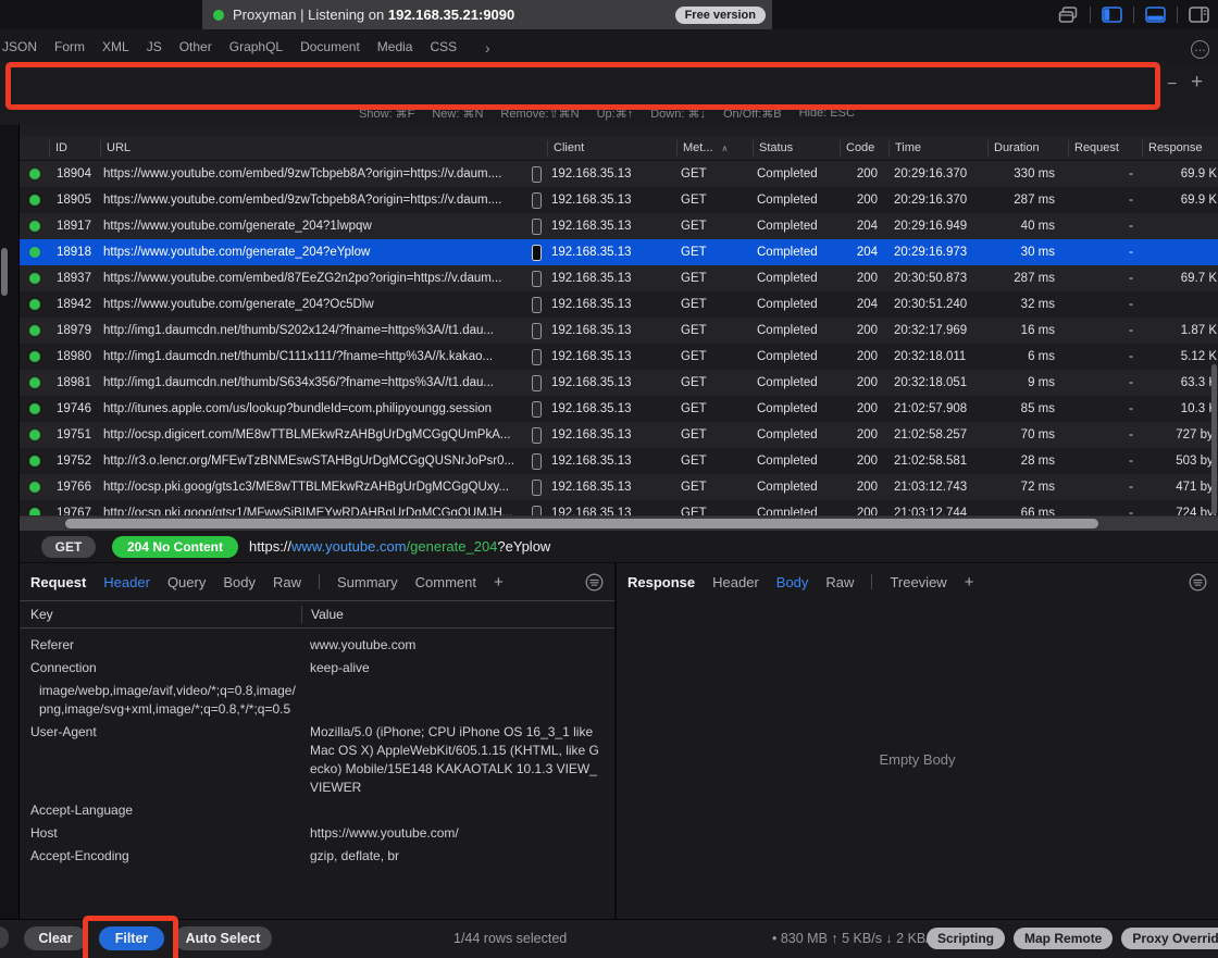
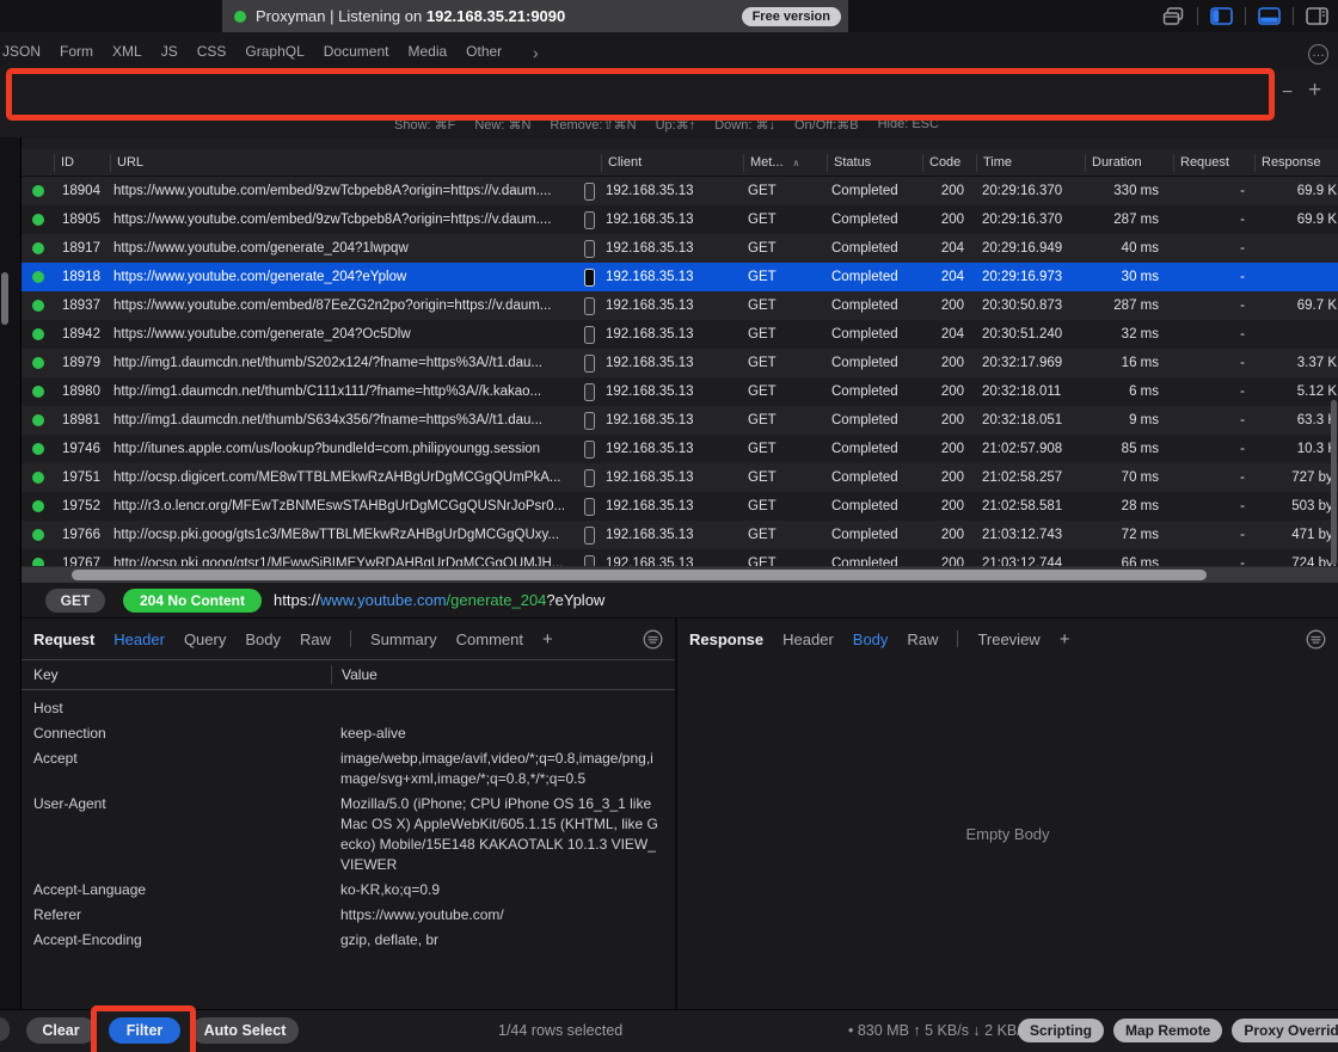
  Proxyman | Listening on 192.168.35.21:9090
  Free version
  JSON
  Form
  XML
  JS
- Other
+ CSS
  GraphQL
  Document
  Media
- CSS
+ Other
  ›
  …
  −
  +
  Show: ⌘F
  New: ⌘N
  Remove:⇧⌘N
  Up:⌘↑
  Down: ⌘↓
  On/Off:⌘B
  Hide: ESC
  ID
  URL
  Client
  Met... ∧
  Status
  Code
  Time
  Duration
  Request
  Response
  18904
  https://www.youtube.com/embed/9zwTcbpeb8A?origin=https://v.daum....
  192.168.35.13
  GET
  Completed
  200
  20:29:16.370
  330 ms
  -
  69.9 K
  18905
  https://www.youtube.com/embed/9zwTcbpeb8A?origin=https://v.daum....
  192.168.35.13
  GET
  Completed
  200
  20:29:16.370
  287 ms
  -
  69.9 K
  18917
  https://www.youtube.com/generate_204?1lwpqw
  192.168.35.13
  GET
  Completed
  204
  20:29:16.949
  40 ms
  -
  18918
  https://www.youtube.com/generate_204?eYplow
  192.168.35.13
  GET
  Completed
  204
  20:29:16.973
  30 ms
  -
  18937
  https://www.youtube.com/embed/87EeZG2n2po?origin=https://v.daum...
  192.168.35.13
  GET
  Completed
  200
  20:30:50.873
  287 ms
  -
  69.7 K
  18942
  https://www.youtube.com/generate_204?Oc5Dlw
  192.168.35.13
  GET
  Completed
  204
  20:30:51.240
  32 ms
  -
  18979
  http://img1.daumcdn.net/thumb/S202x124/?fname=https%3A//t1.dau...
  192.168.35.13
  GET
  Completed
  200
  20:32:17.969
  16 ms
  -
- 1.87 K
+ 3.37 K
  18980
  http://img1.daumcdn.net/thumb/C111x111/?fname=http%3A//k.kakao...
  192.168.35.13
  GET
  Completed
  200
  20:32:18.011
  6 ms
  -
  5.12 K
  18981
  http://img1.daumcdn.net/thumb/S634x356/?fname=https%3A//t1.dau...
  192.168.35.13
  GET
  Completed
  200
  20:32:18.051
  9 ms
  -
  63.3
  19746
  http://itunes.apple.com/us/lookup?bundleId=com.philipyoungg.session
  192.168.35.13
  GET
  Completed
  200
  21:02:57.908
  85 ms
  -
  10.3
  19751
  http://ocsp.digicert.com/ME8wTTBLMEkwRzAHBgUrDgMCGgQUmPkA...
  192.168.35.13
  GET
  Completed
  200
  21:02:58.257
  70 ms
  -
  727 by
  19752
  http://r3.o.lencr.org/MFEwTzBNMEswSTAHBgUrDgMCGgQUSNrJoPsr0...
  192.168.35.13
  GET
  Completed
  200
  21:02:58.581
  28 ms
  -
  503 by
  19766
  http://ocsp.pki.goog/gts1c3/ME8wTTBLMEkwRzAHBgUrDgMCGgQUxy...
  192.168.35.13
  GET
  Completed
  200
  21:03:12.743
  72 ms
  -
  471 by
  19767
  http://ocsp.pki.goog/gtsr1/MFwwSiBIMEYwRDAHBgUrDgMCGgQUMJH...
  192.168.35.13
  GET
  Completed
  200
  21:03:12.744
  66 ms
  -
  724 by
  GET
  204 No Content
  https://www.youtube.com/generate_204?eYplow
  Request
  Header
  Query
  Body
  Raw
  Summary
  Comment
  +
  Key
  Value
- Referer
+ Host
- www.youtube.com
  Connection
  keep-alive
+ Accept
  image/webp,image/avif,video/*;q=0.8,image/png,image/svg+xml,image/*;q=0.8,*/*;q=0.5
  User-Agent
  Mozilla/5.0 (iPhone; CPU iPhone OS 16_3_1 like Mac OS X) AppleWebKit/605.1.15 (KHTML, like Gecko) Mobile/15E148 KAKAOTALK 10.1.3 VIEW_VIEWER
  Accept-Language
+ ko-KR,ko;q=0.9
- Host
+ Referer
  https://www.youtube.com/
  Accept-Encoding
  gzip, deflate, br
  Response
  Header
  Body
  Raw
  Treeview
  +
  Empty Body
  Clear
  Filter
  Auto Select
  1/44 rows selected
  • 830 MB ↑ 5 KB/s ↓ 2 KB
  Scripting
  Map Remote
  Proxy Overrid
